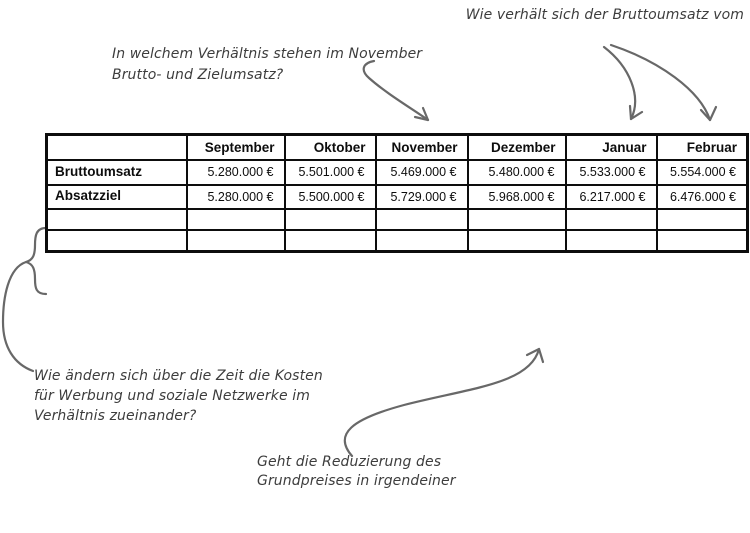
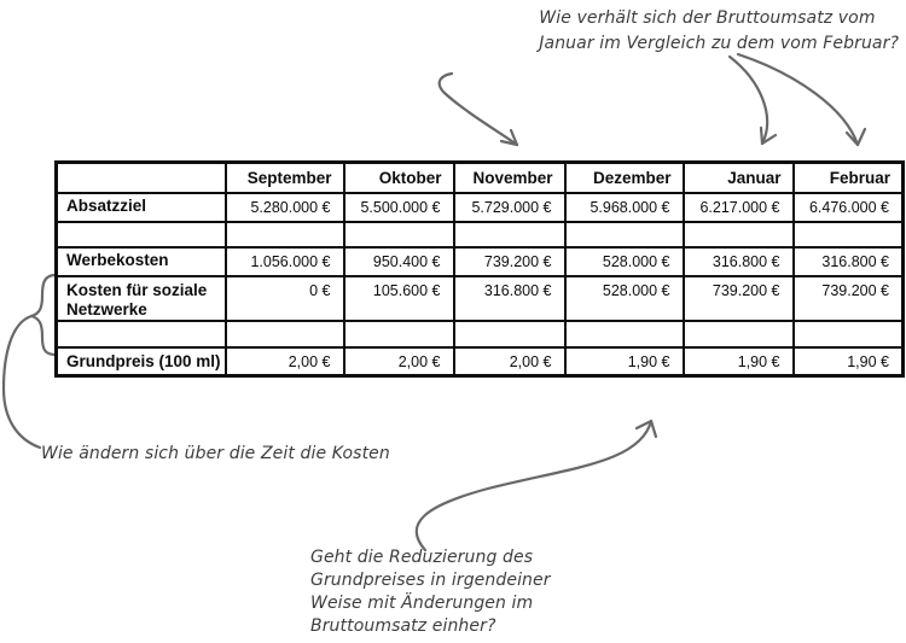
- In welchem Verhältnis stehen im November
- Brutto- und Zielumsatz?
  Wie verhält sich der Bruttoumsatz vom
+ Januar im Vergleich zu dem vom Februar?
  Wie ändern sich über die Zeit die Kosten
- für Werbung und soziale Netzwerke im
- Verhältnis zueinander?
  Geht die Reduzierung des
  Grundpreises in irgendeiner
+ Weise mit Änderungen im
+ Bruttoumsatz einher?
  	September	Oktober	November	Dezember	Januar	Februar
- Bruttoumsatz	5.280.000 €	5.501.000 €	5.469.000 €	5.480.000 €	5.533.000 €	5.554.000 €
  Absatzziel	5.280.000 €	5.500.000 €	5.729.000 €	5.968.000 €	6.217.000 €	6.476.000 €
+ Werbekosten	1.056.000 €	950.400 €	739.200 €	528.000 €	316.800 €	316.800 €
+ Kosten für soziale Netzwerke	0 €	105.600 €	316.800 €	528.000 €	739.200 €	739.200 €
+ Grundpreis (100 ml)	2,00 €	2,00 €	2,00 €	1,90 €	1,90 €	1,90 €
